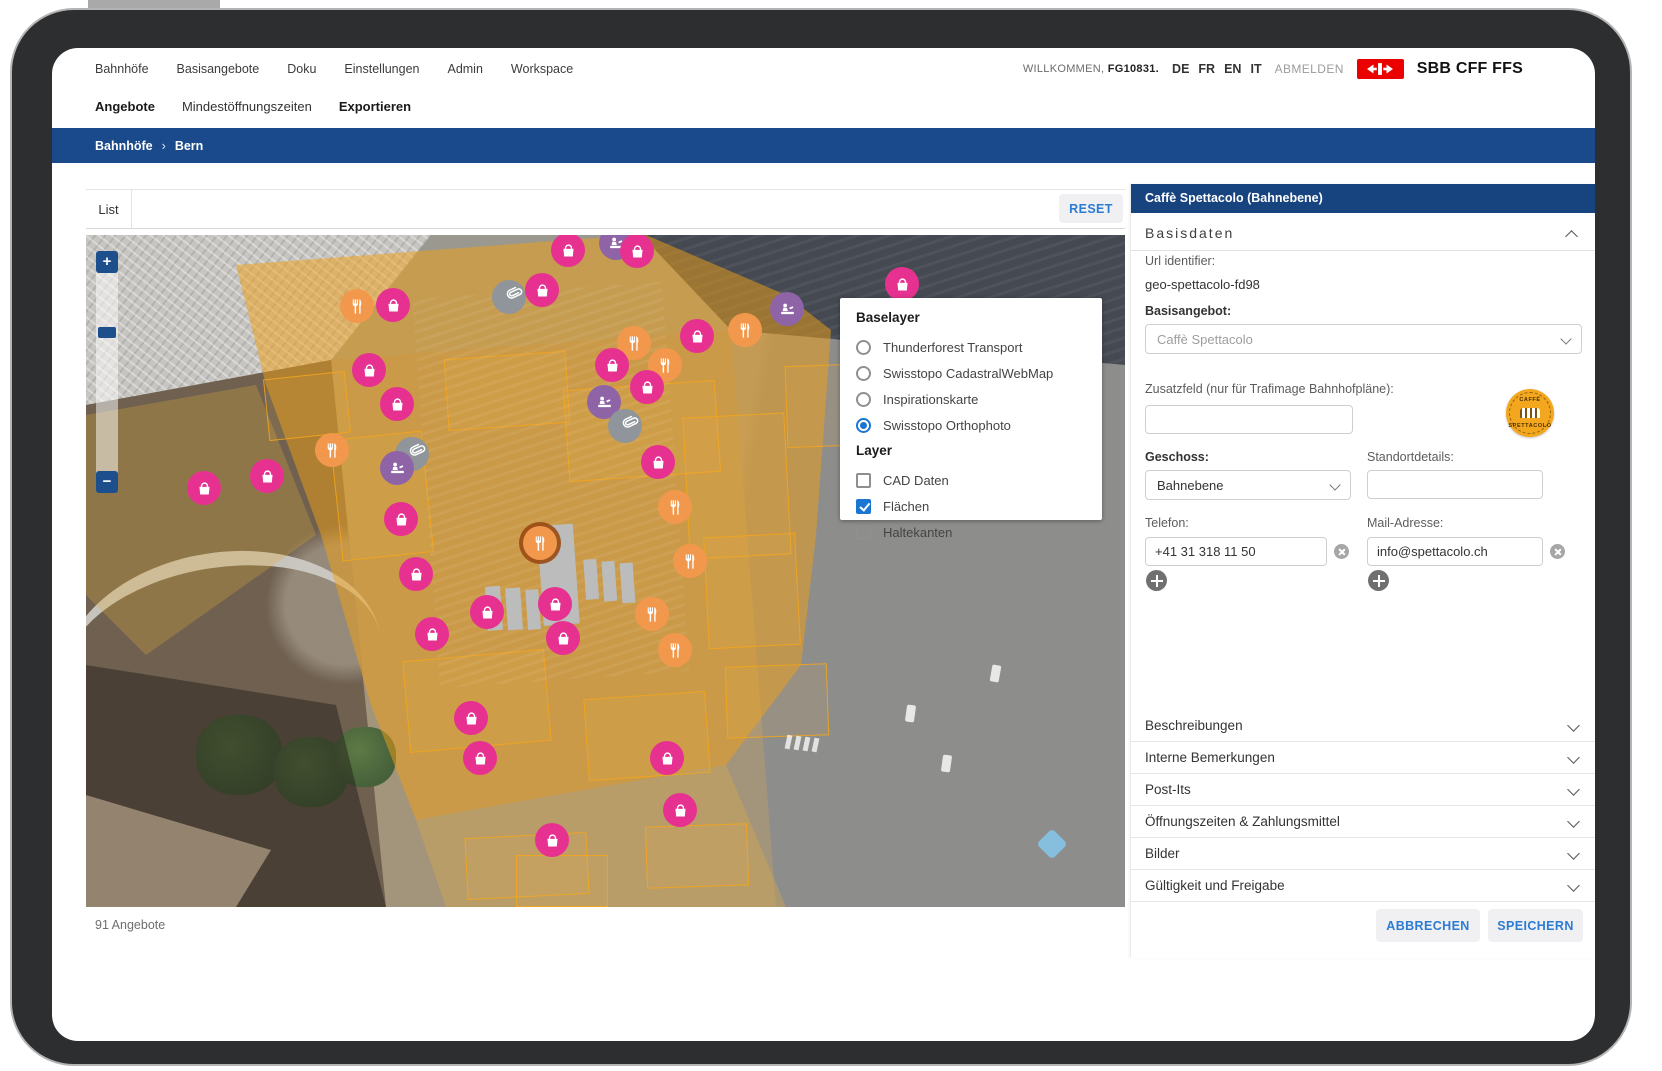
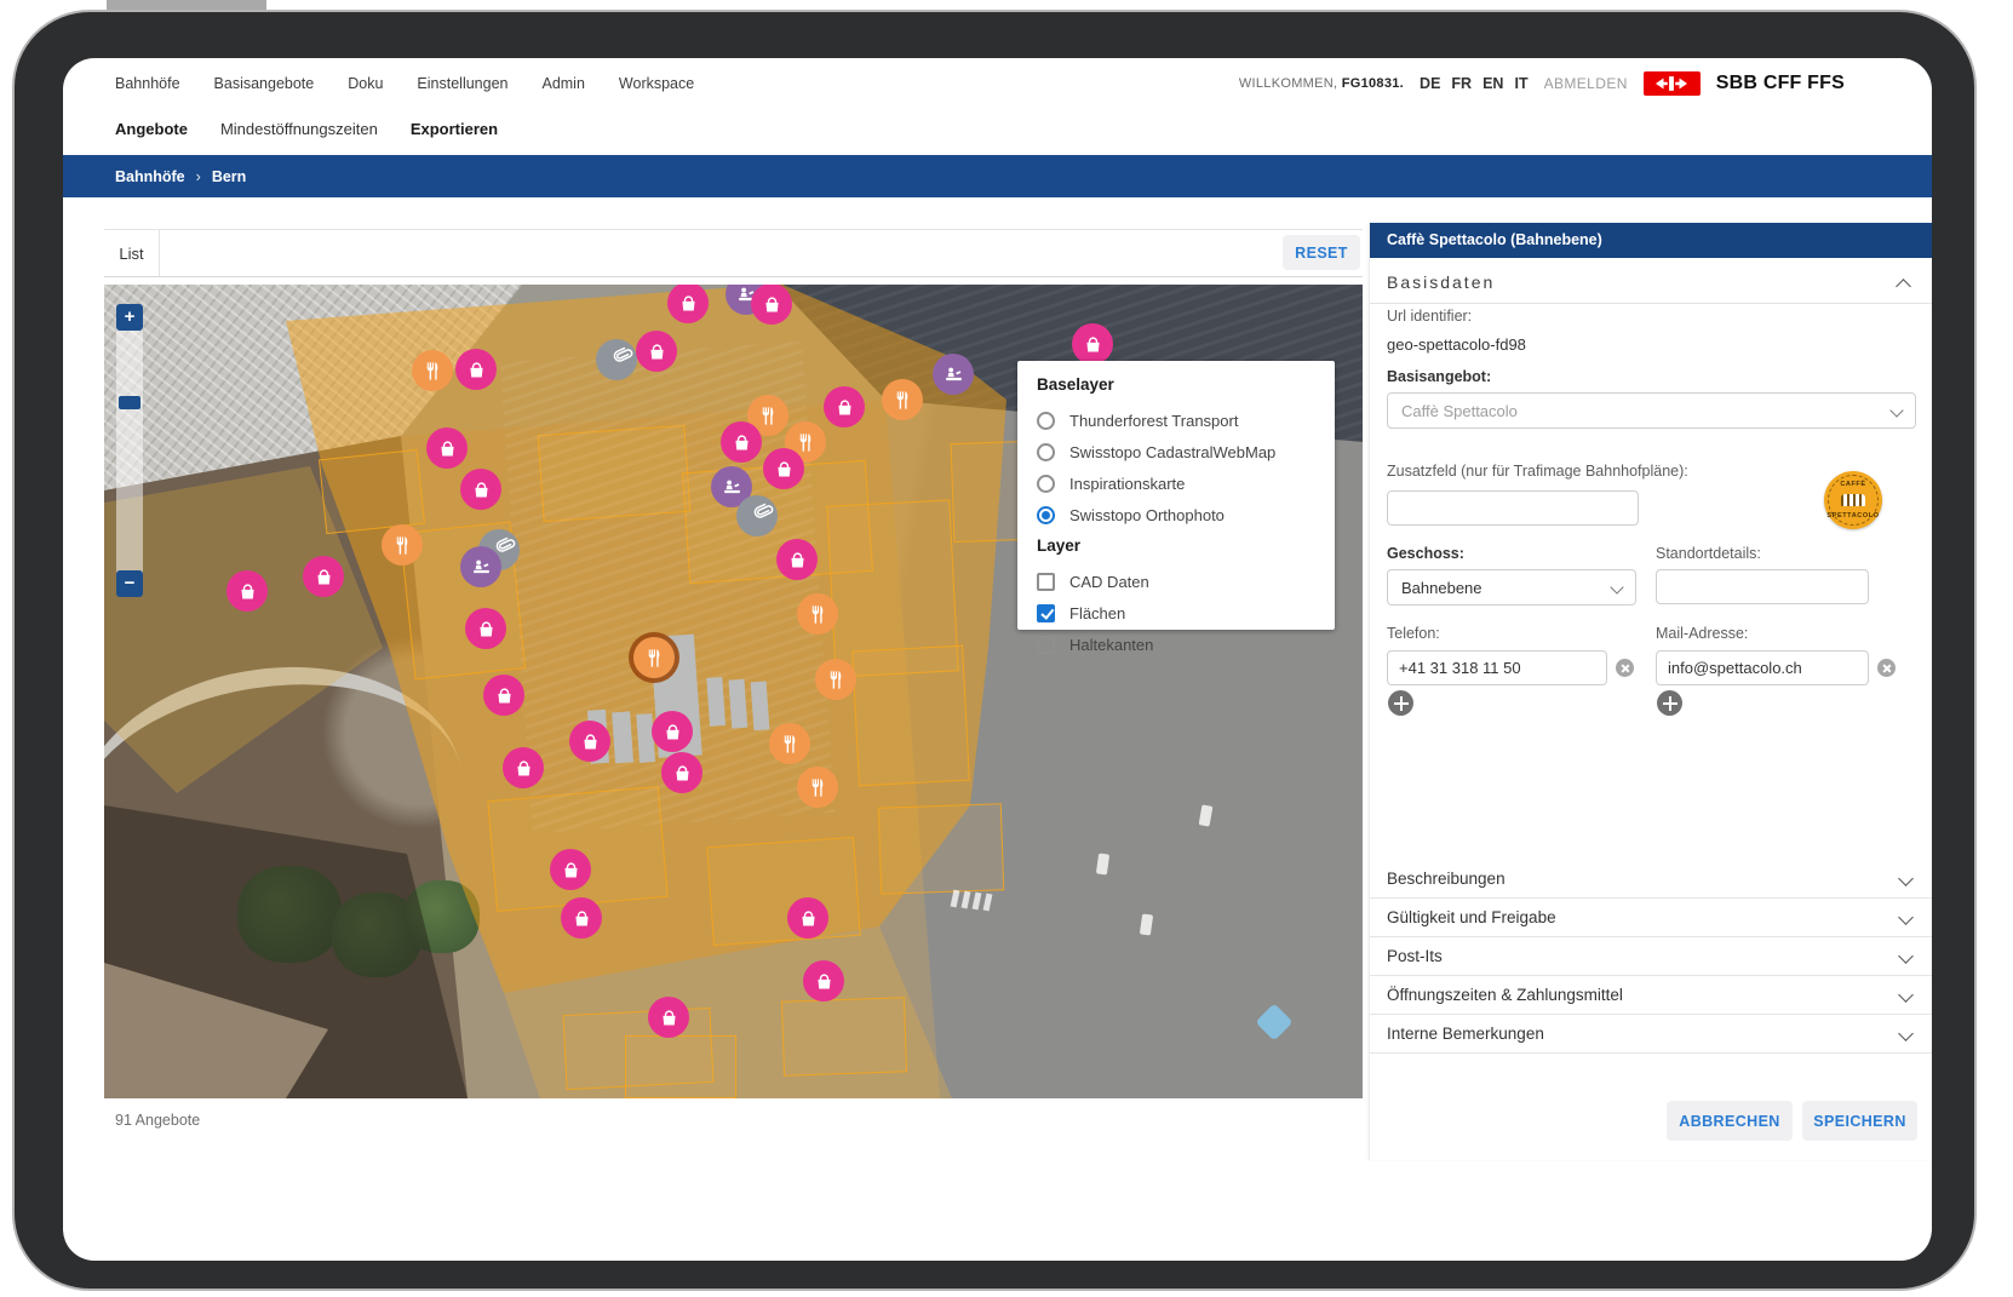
  Bahnhöfe
  Basisangebote
  Doku
  Einstellungen
  Admin
  Workspace
  WILLKOMMEN, FG10831.
  DE
  FR
  EN
  IT
  ABMELDEN
  SBB CFF FFS
  Angebote
  Mindestöffnungszeiten
  Exportieren
  Bahnhöfe
  ›
  Bern
  List
  RESET
  +
  −
  Baselayer
  Thunderforest Transport
  Swisstopo CadastralWebMap
  Inspirationskarte
  Swisstopo Orthophoto
  Layer
  CAD Daten
  Flächen
  Haltekanten
  91 Angebote
  Caffè Spettacolo (Bahnebene)
  Basisdaten
  Url identifier:
  geo-spettacolo-fd98
  Basisangebot:
  Caffè Spettacolo
  Zusatzfeld (nur für Trafimage Bahnhofpläne):
  Geschoss:
  Bahnebene
  Standortdetails:
  Telefon:
  +41 31 318 11 50
  Mail-Adresse:
  info@spettacolo.ch
  Beschreibungen
- Interne Bemerkungen
+ Gültigkeit und Freigabe
  Post-Its
  Öffnungszeiten & Zahlungsmittel
- Bilder
- Gültigkeit und Freigabe
+ Interne Bemerkungen
  ABBRECHEN
  SPEICHERN
